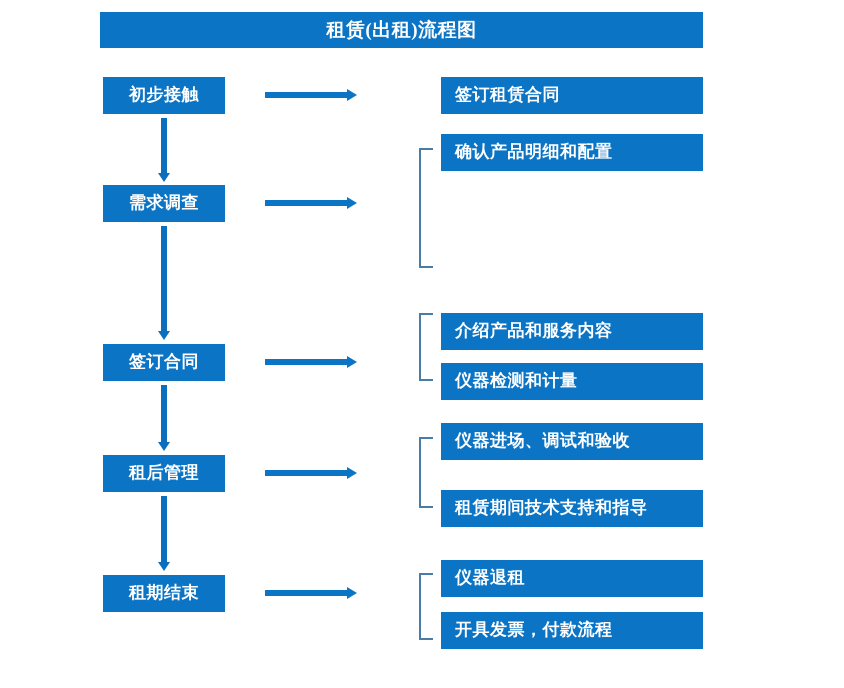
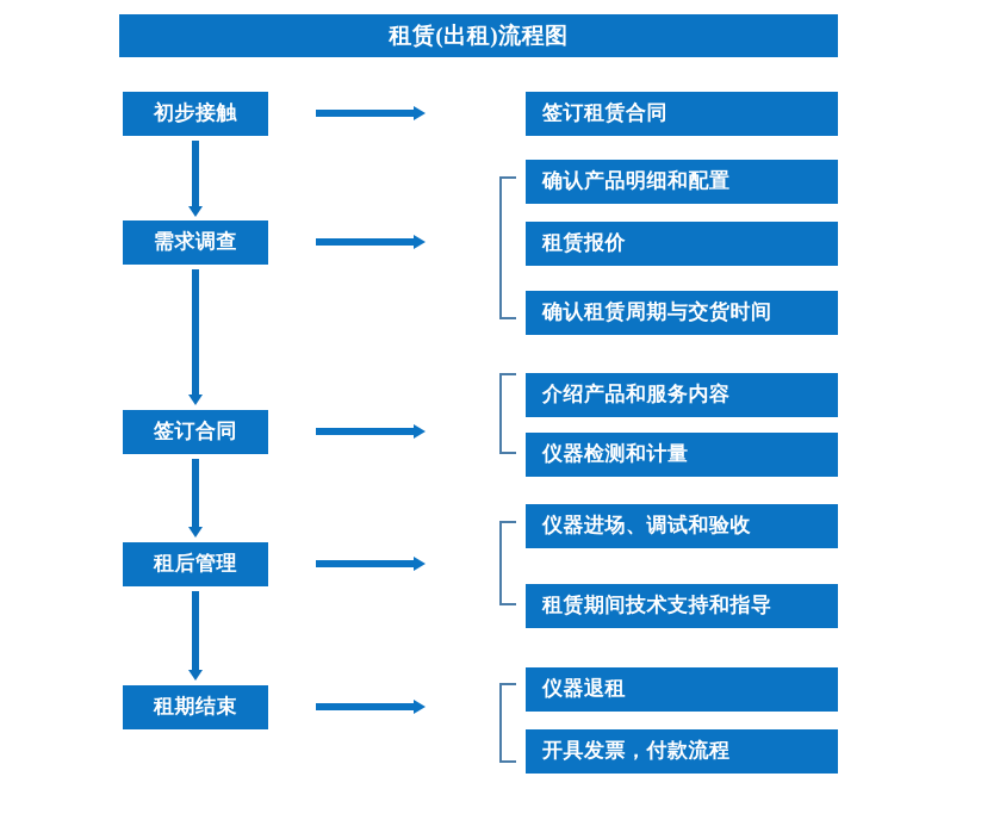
  租赁(出租)流程图
  初步接触
  需求调查
  签订合同
  租后管理
  租期结束
  签订租赁合同
  确认产品明细和配置
+ 租赁报价
+ 确认租赁周期与交货时间
  介绍产品和服务内容
  仪器检测和计量
  仪器进场、调试和验收
  租赁期间技术支持和指导
  仪器退租
  开具发票，付款流程
